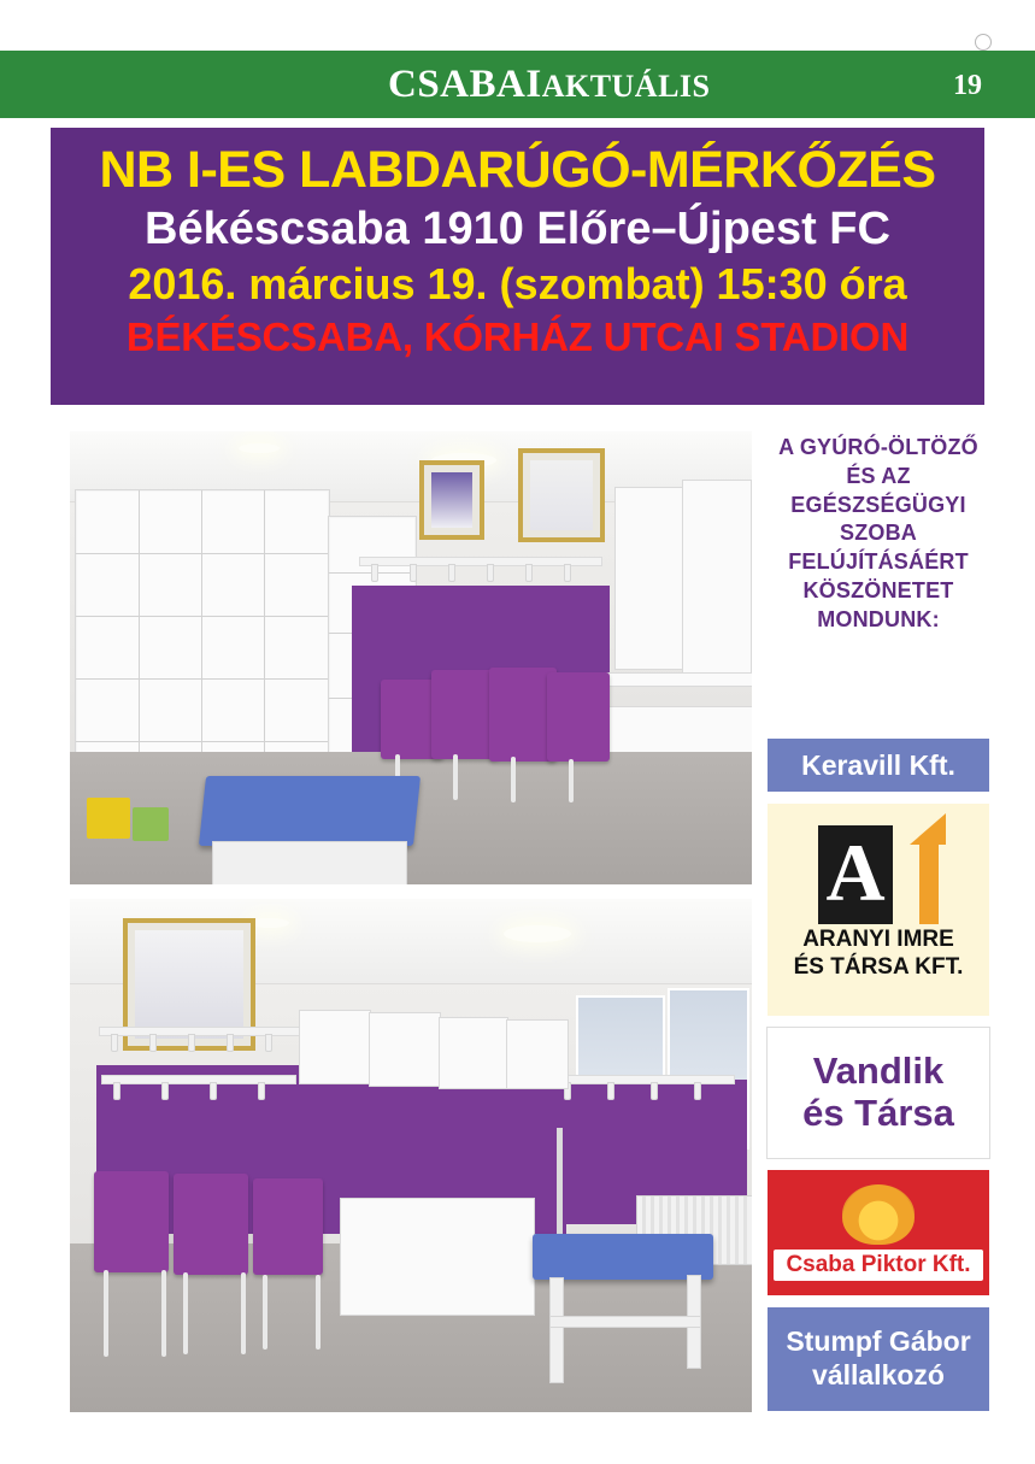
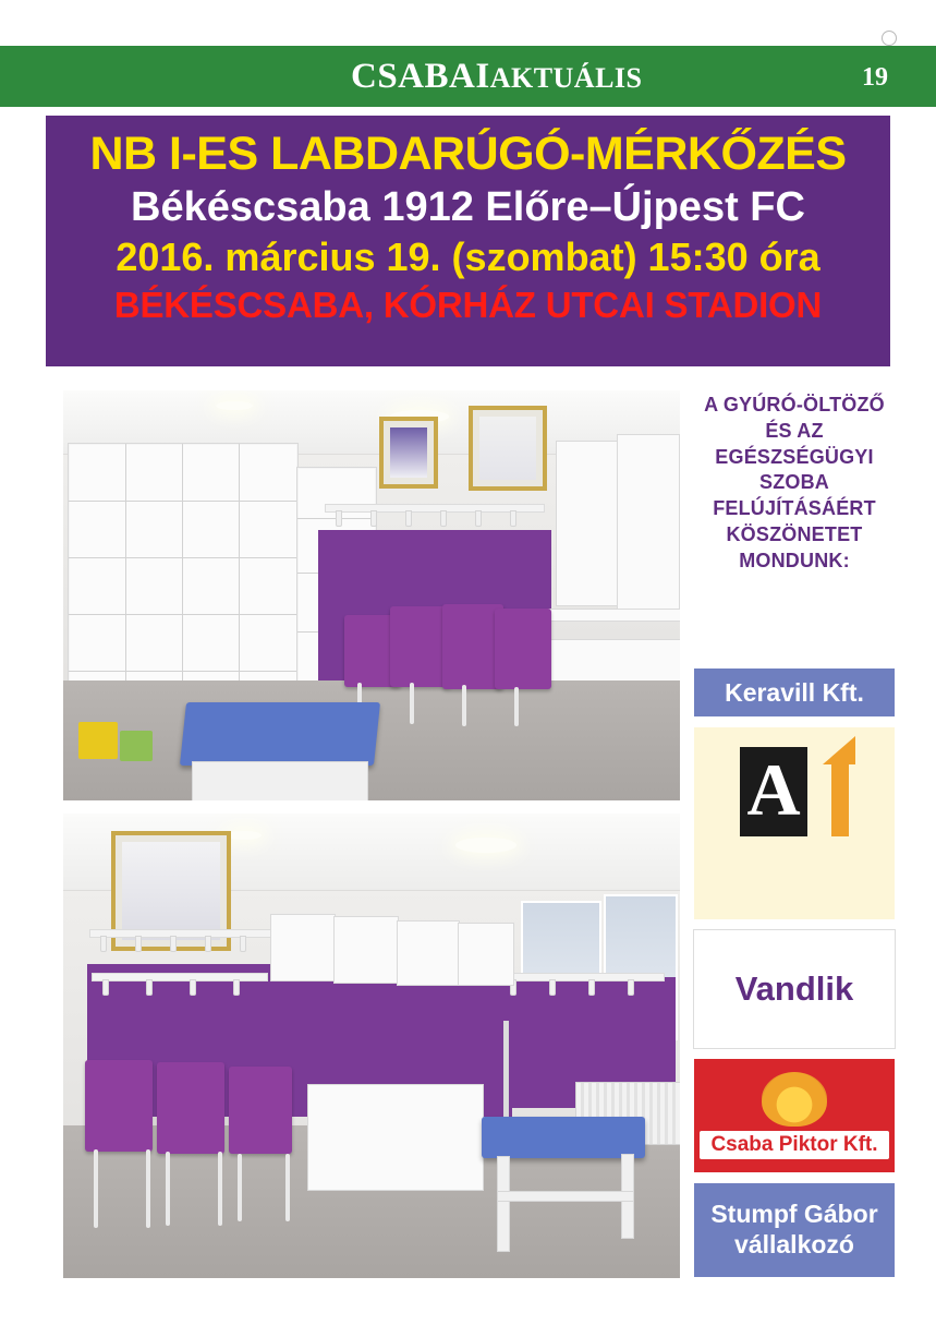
  CSABAIAKTUÁLIS
  19
  NB I-ES LABDARÚGÓ-MÉRKŐZÉS
- Békéscsaba 1910 Előre–Újpest FC
+ Békéscsaba 1912 Előre–Újpest FC
  2016. március 19. (szombat) 15:30 óra
  BÉKÉSCSABA, KÓRHÁZ UTCAI STADION
  A GYÚRÓ-ÖLTÖZŐ ÉS AZ EGÉSZSÉGÜGYI SZOBA FELÚJÍTÁSÁÉRT KÖSZÖNETET MONDUNK:
  Keravill Kft.
  A
- ARANYI IMRE
- ÉS TÁRSA KFT.
  Vandlik
- és Társa
  Csaba Piktor Kft.
  Stumpf Gábor
  vállalkozó
